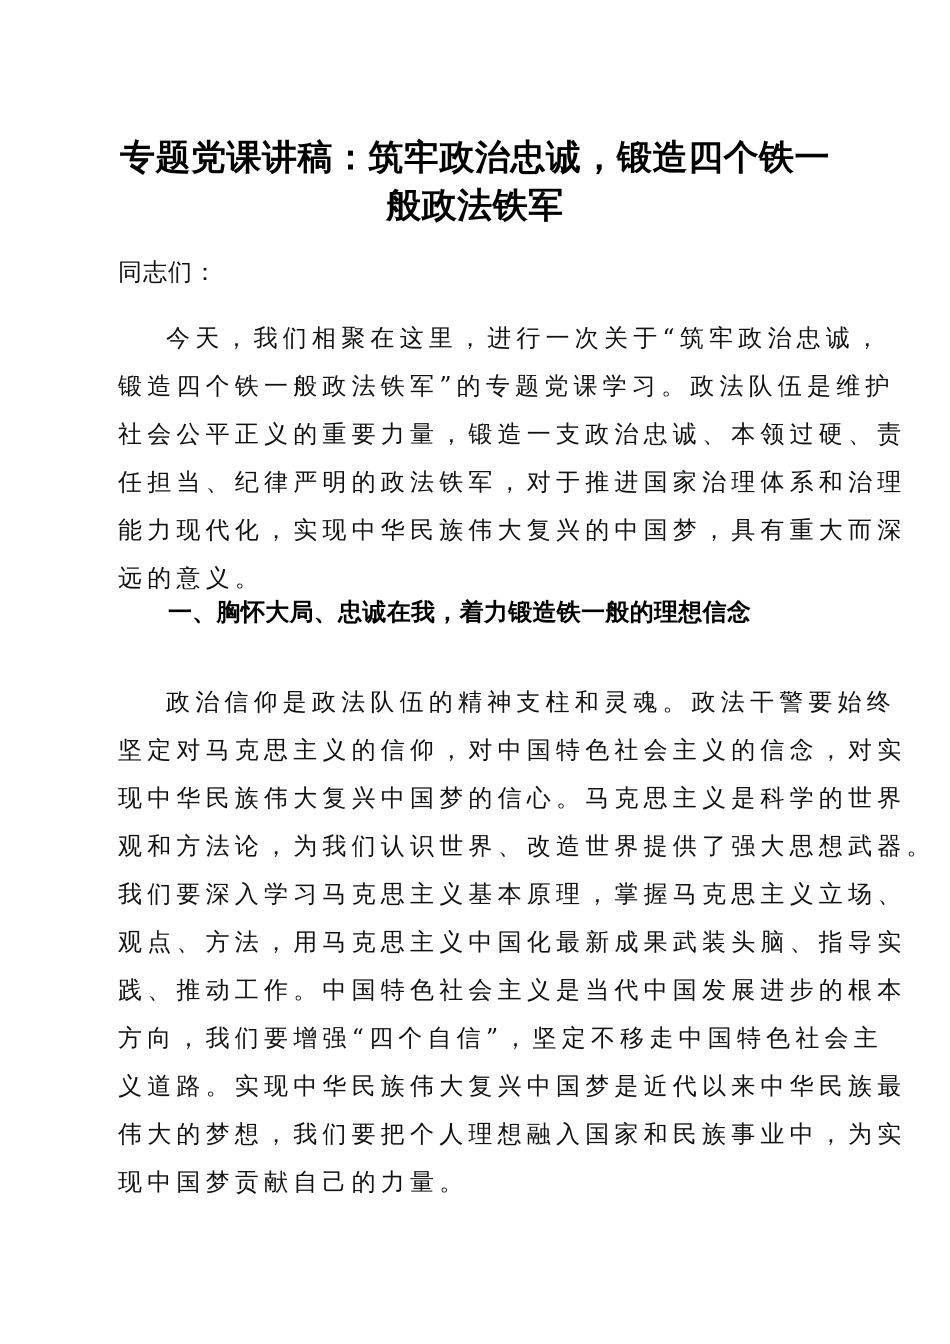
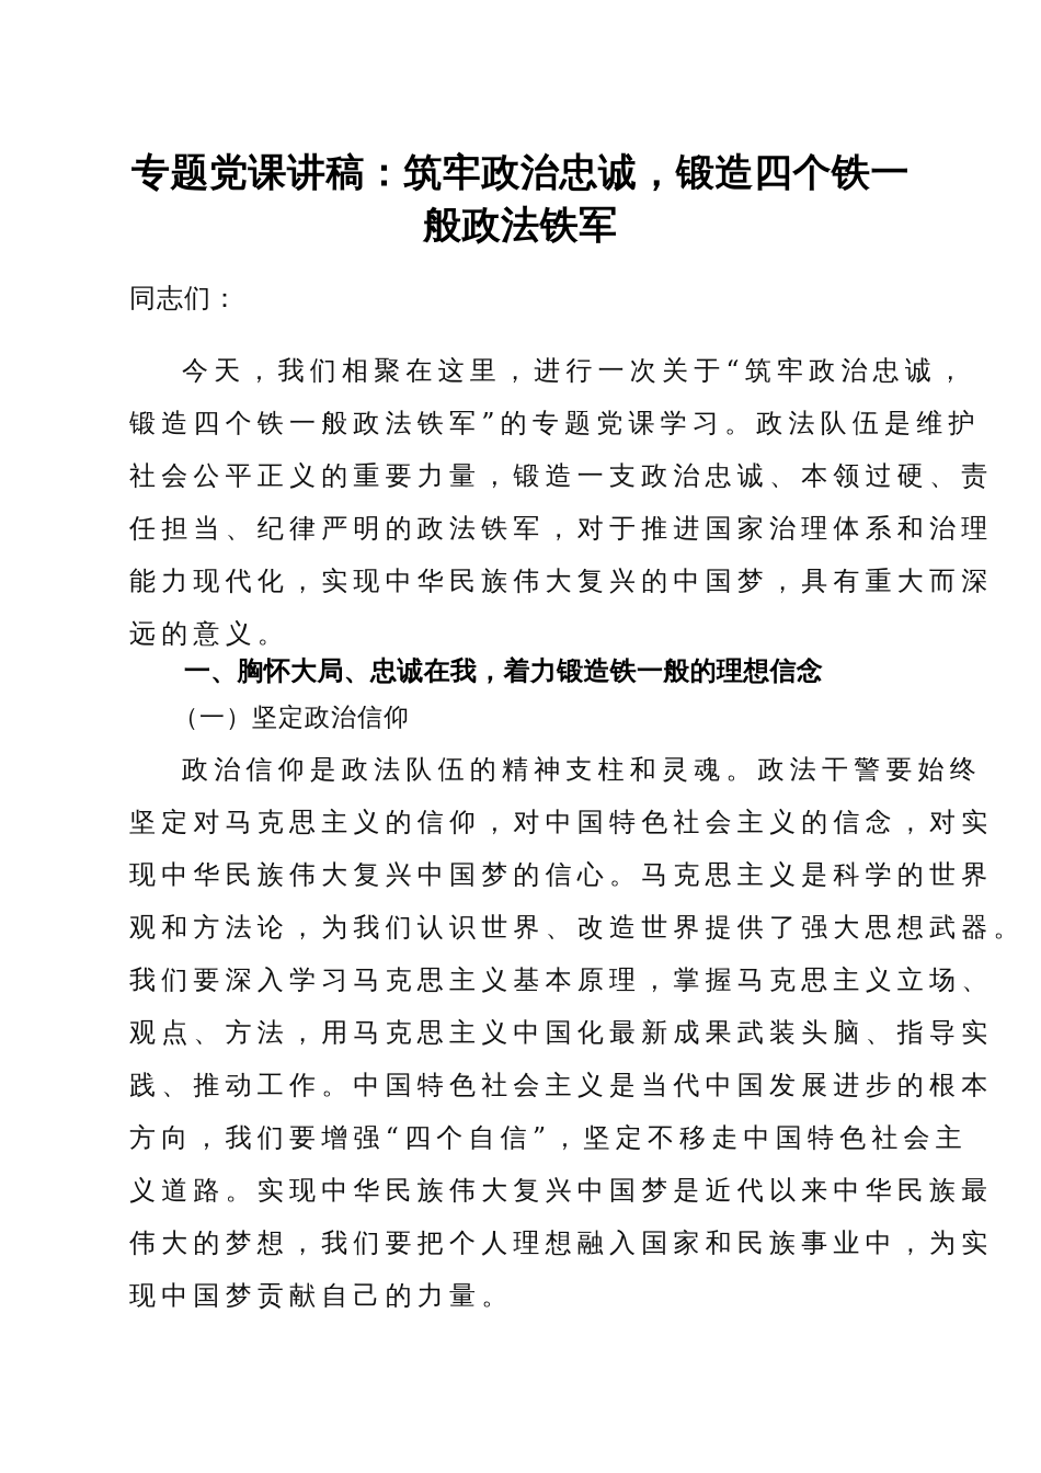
  专题党课讲稿：筑牢政治忠诚，锻造四个铁一
  般政法铁军
  同志们：
  今天，我们相聚在这里，进行一次关于“筑牢政治忠诚，
  锻造四个铁一般政法铁军”的专题党课学习。政法队伍是维护
  社会公平正义的重要力量，锻造一支政治忠诚、本领过硬、责
  任担当、纪律严明的政法铁军，对于推进国家治理体系和治理
  能力现代化，实现中华民族伟大复兴的中国梦，具有重大而深
  远的意义。
  一、胸怀大局、忠诚在我，着力锻造铁一般的理想信念
+ （一）坚定政治信仰
  政治信仰是政法队伍的精神支柱和灵魂。政法干警要始终
  坚定对马克思主义的信仰，对中国特色社会主义的信念，对实
  现中华民族伟大复兴中国梦的信心。马克思主义是科学的世界
  观和方法论，为我们认识世界、改造世界提供了强大思想武器。
  我们要深入学习马克思主义基本原理，掌握马克思主义立场、
  观点、方法，用马克思主义中国化最新成果武装头脑、指导实
  践、推动工作。中国特色社会主义是当代中国发展进步的根本
  方向，我们要增强“四个自信”，坚定不移走中国特色社会主
  义道路。实现中华民族伟大复兴中国梦是近代以来中华民族最
  伟大的梦想，我们要把个人理想融入国家和民族事业中，为实
  现中国梦贡献自己的力量。
